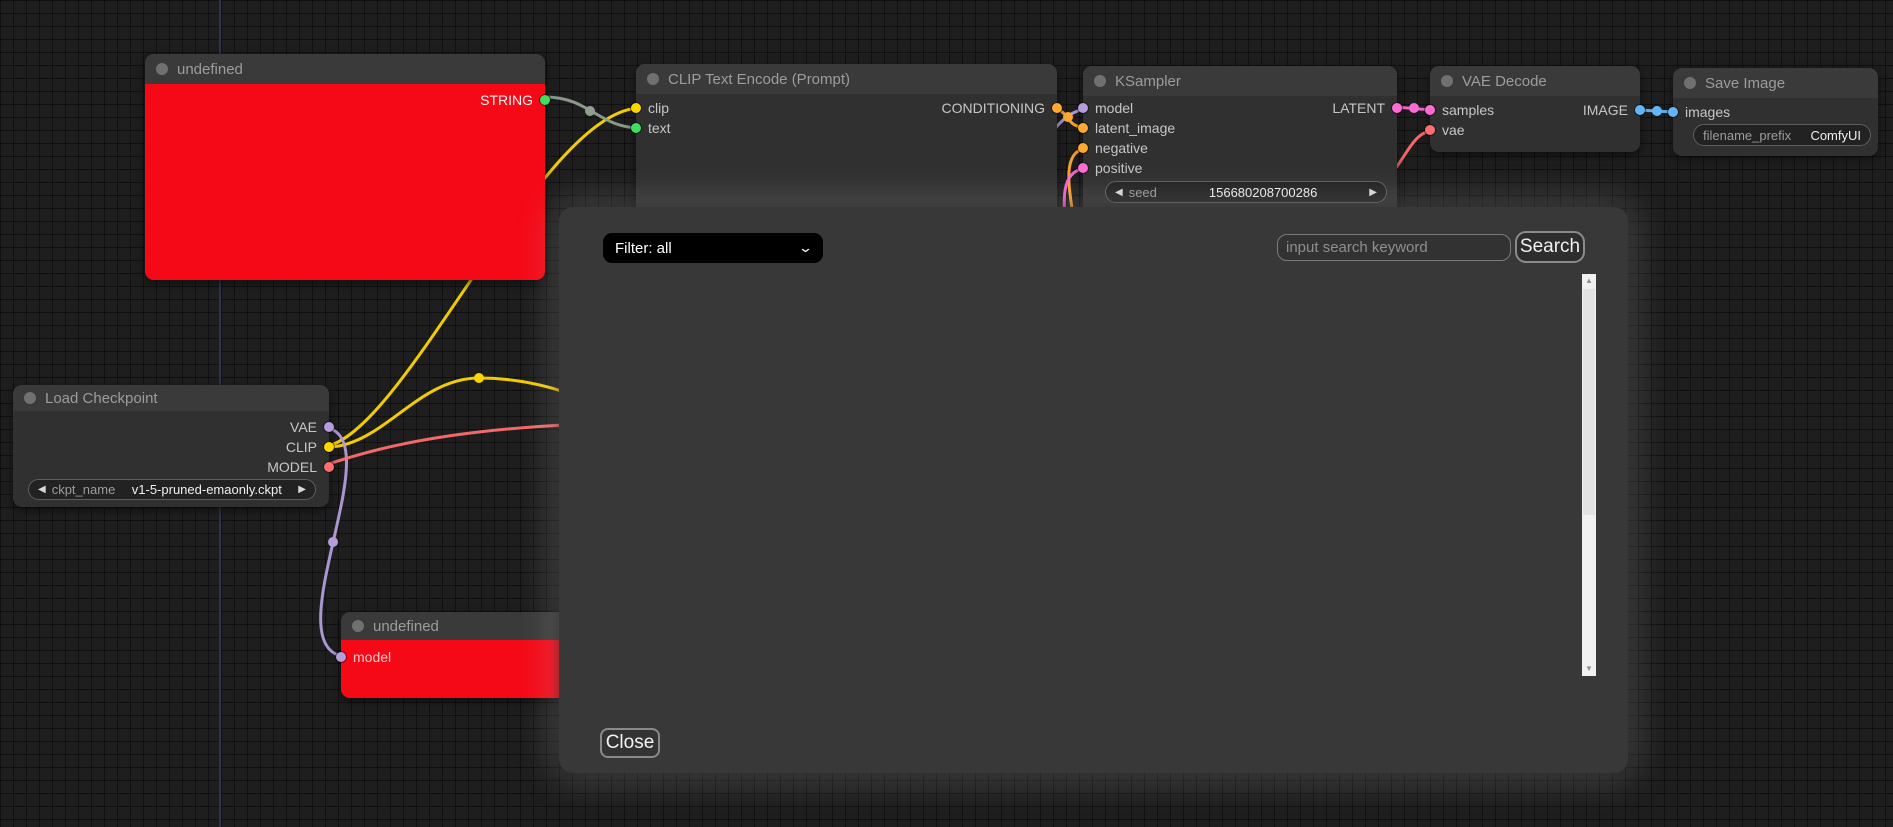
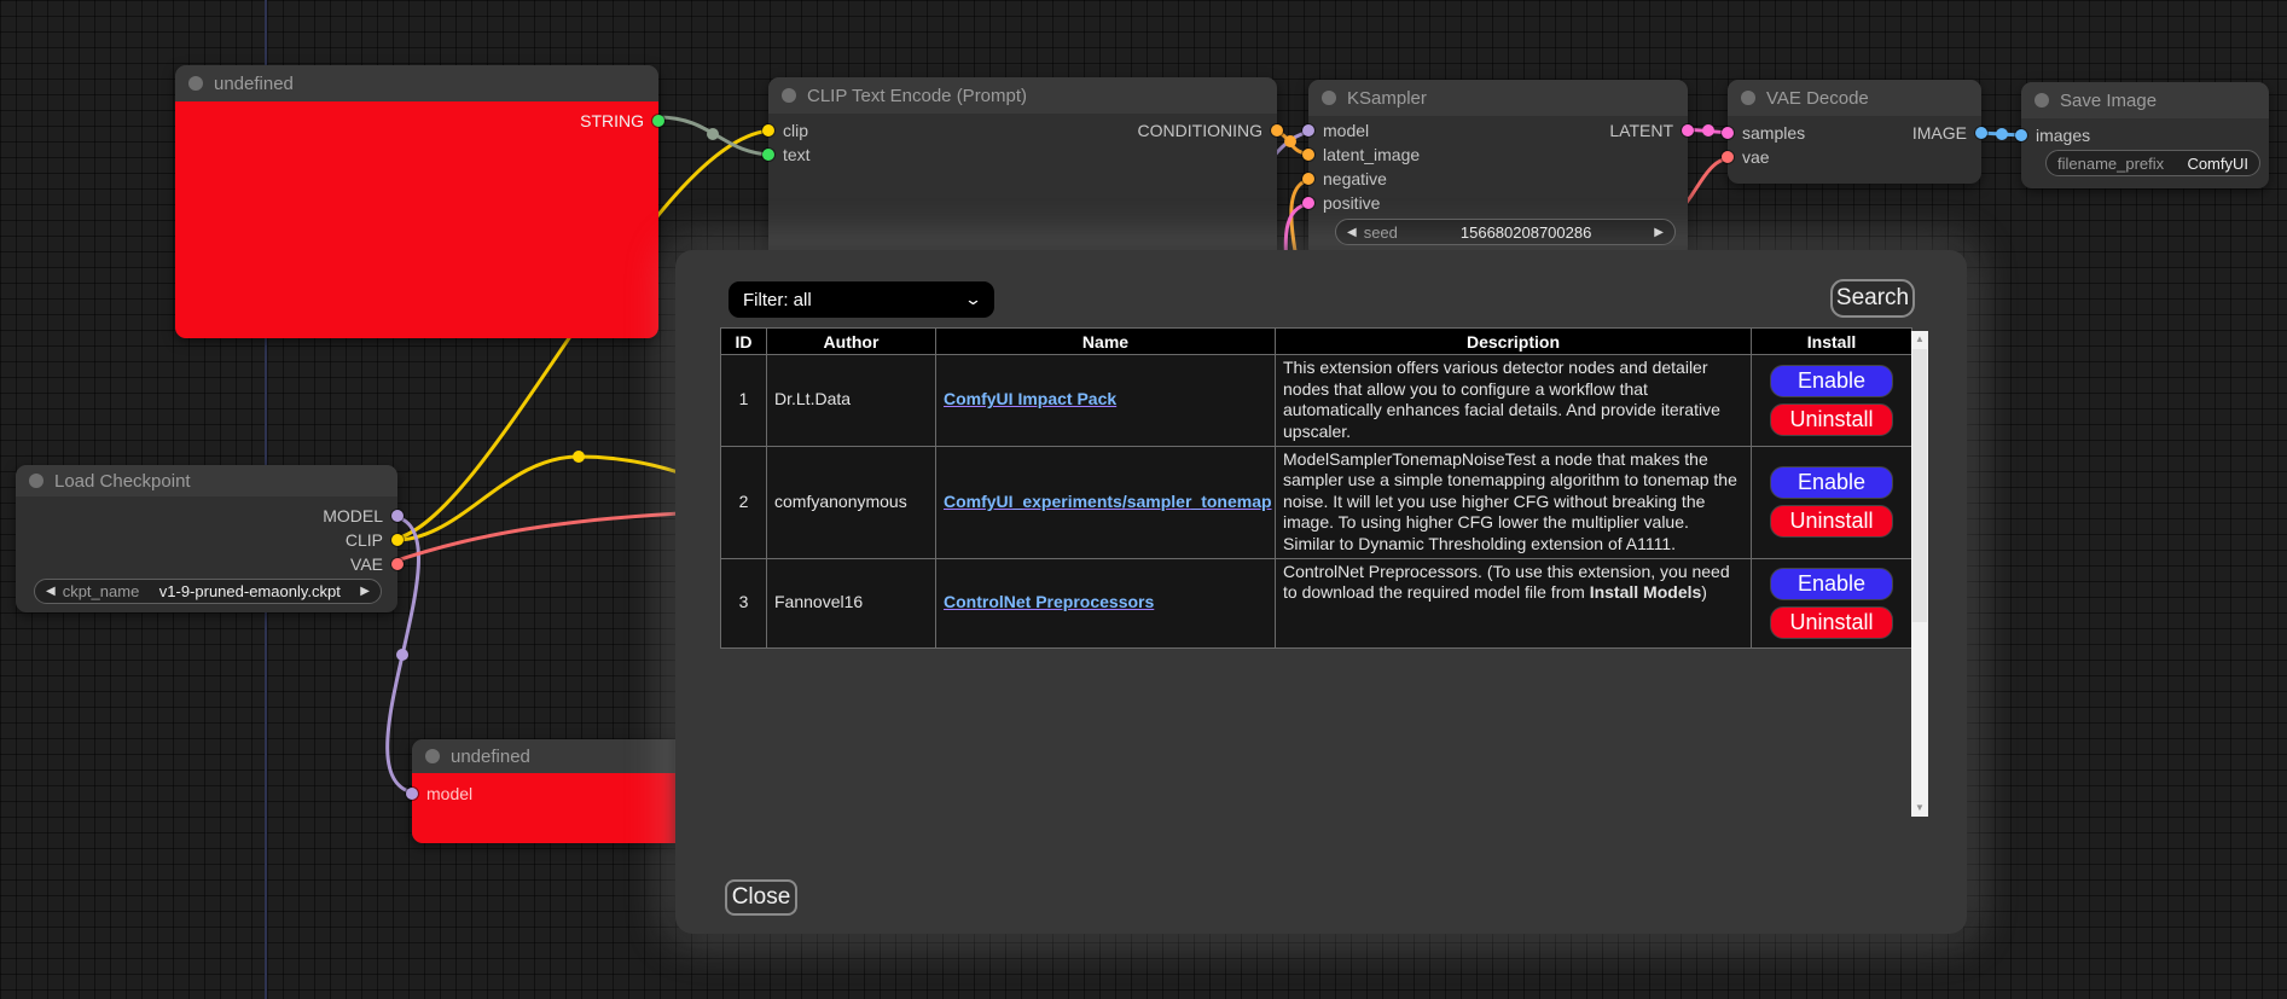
  undefined
  STRING
  CLIP Text Encode (Prompt)
  clip
  text
  CONDITIONING
  KSampler
  model
  latent_image
  negative
  positive
  LATENT
  ◀
  seed
  156680208700286
  ▶
  VAE Decode
  samples
  vae
  IMAGE
  Save Image
  images
  filename_prefix
  ComfyUI
  Load Checkpoint
- VAE
+ MODEL
  CLIP
- MODEL
+ VAE
  ◀
  ckpt_name
- v1-5-pruned-emaonly.ckpt
+ v1-9-pruned-emaonly.ckpt
  ▶
  undefined
  model
  Filter: all
  ⌄
- input search keyword
  Search
+ ID	Author	Name	Description	Install
+ 1	Dr.Lt.Data	ComfyUI Impact Pack	This extension offers various detector nodes and detailer nodes that allow you to configure a workflow that automatically enhances facial details. And provide iterative upscaler.	EnableUninstall
+ 2	comfyanonymous	ComfyUI_experiments/sampler_tonemap	ModelSamplerTonemapNoiseTest a node that makes the sampler use a simple tonemapping algorithm to tonemap the noise. It will let you use higher CFG without breaking the image. To using higher CFG lower the multiplier value. Similar to Dynamic Thresholding extension of A1111.	EnableUninstall
+ 3	Fannovel16	ControlNet Preprocessors	ControlNet Preprocessors. (To use this extension, you need to download the required model file from Install Models)	EnableUninstall
  ▲
  ▼
  Close
